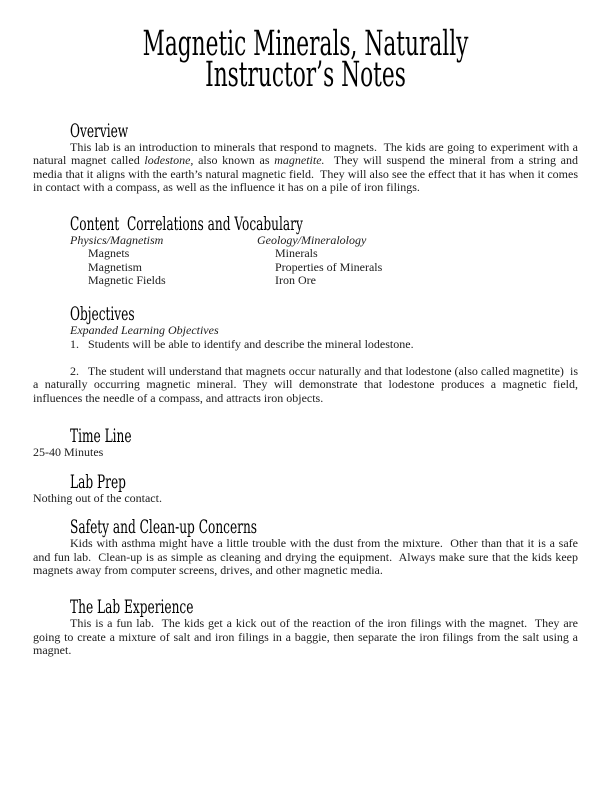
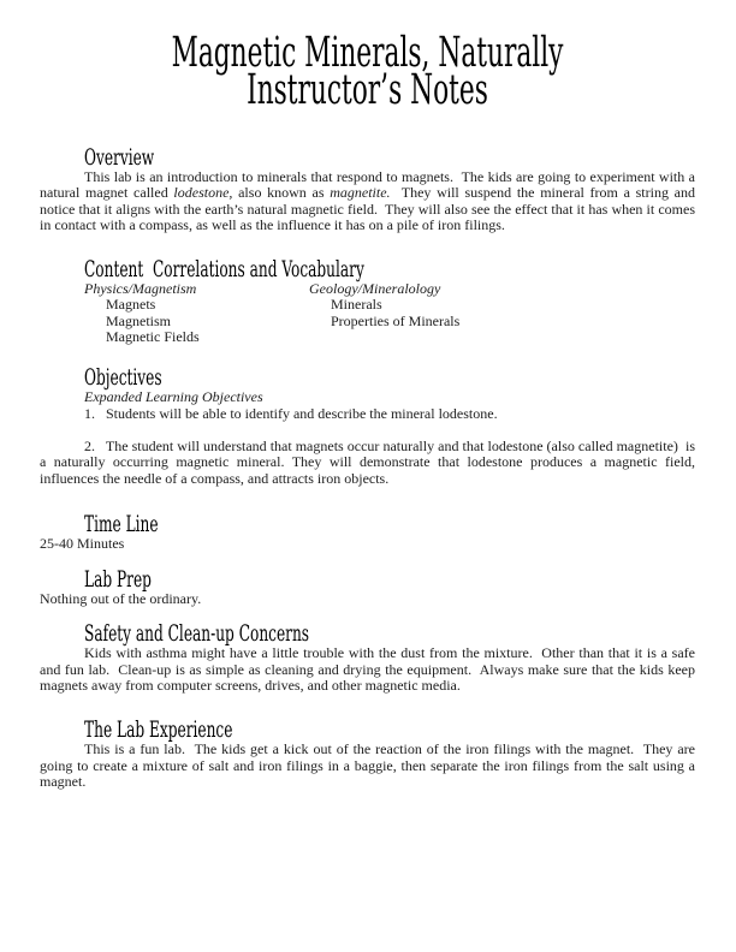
  Magnetic Minerals, Naturally
  Instructor’s Notes
  Overview
- This lab is an introduction to minerals that respond to magnets. The kids are going to experiment with a natural magnet called lodestone, also known as magnetite. They will suspend the mineral from a string and media that it aligns with the earth’s natural magnetic field. They will also see the effect that it has when it comes in contact with a compass, as well as the influence it has on a pile of iron filings.
+ This lab is an introduction to minerals that respond to magnets. The kids are going to experiment with a natural magnet called lodestone, also known as magnetite. They will suspend the mineral from a string and notice that it aligns with the earth’s natural magnetic field. They will also see the effect that it has when it comes in contact with a compass, as well as the influence it has on a pile of iron filings.
  Content Correlations and Vocabulary
  Physics/Magnetism
  Magnets
  Magnetism
  Magnetic Fields
  Geology/Mineralology
  Minerals
  Properties of Minerals
- Iron Ore
  Objectives
  Expanded Learning Objectives
  1. Students will be able to identify and describe the mineral lodestone.
  2. The student will understand that magnets occur naturally and that lodestone (also called magnetite) is a naturally occurring magnetic mineral. They will demonstrate that lodestone produces a magnetic field, influences the needle of a compass, and attracts iron objects.
  Time Line
  25-40 Minutes
  Lab Prep
- Nothing out of the contact.
+ Nothing out of the ordinary.
  Safety and Clean-up Concerns
  Kids with asthma might have a little trouble with the dust from the mixture. Other than that it is a safe and fun lab. Clean-up is as simple as cleaning and drying the equipment. Always make sure that the kids keep magnets away from computer screens, drives, and other magnetic media.
  The Lab Experience
  This is a fun lab. The kids get a kick out of the reaction of the iron filings with the magnet. They are going to create a mixture of salt and iron filings in a baggie, then separate the iron filings from the salt using a magnet.
